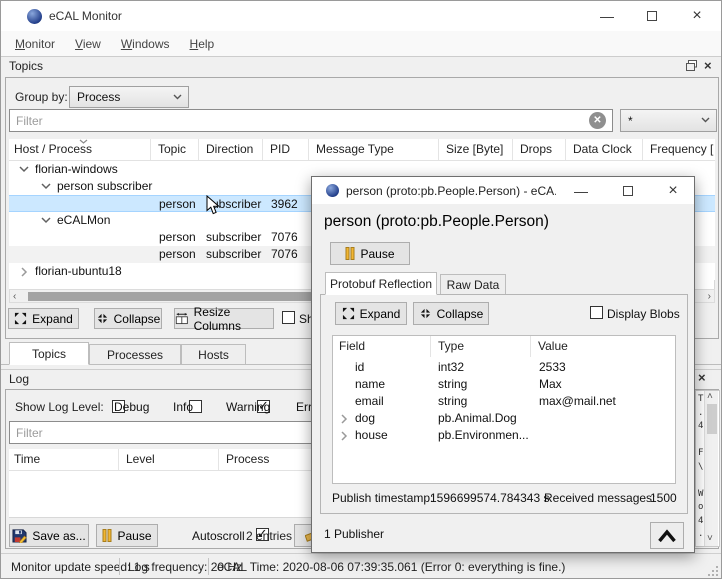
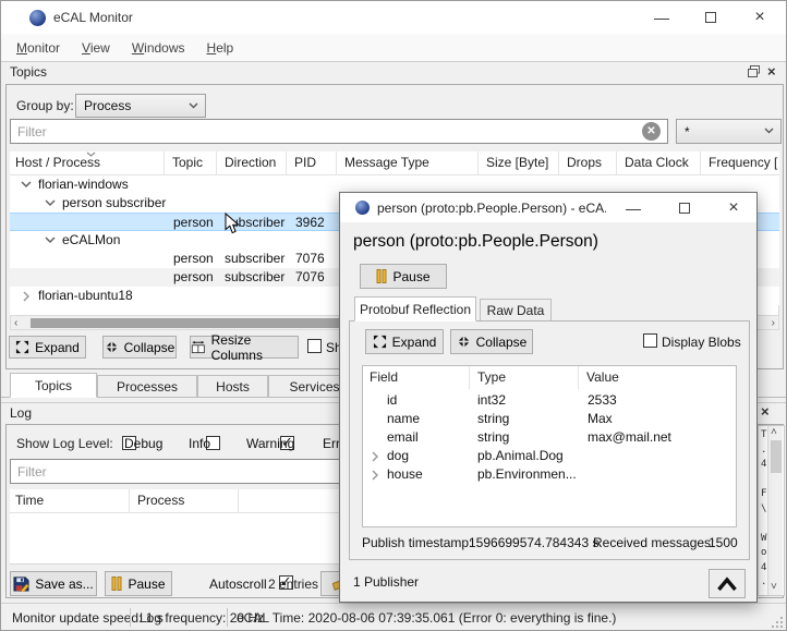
  eCAL Monitor
  —
  ×
  Monitor
  View
  Windows
  Help
  Topics
  ×
  Group by:
  Process
  Filter
  ✕
  *
  Host / Process
  Topic
  Direction
  PID
  Message Type
  Size [Byte]
  Drops
  Data Clock
  Frequency [
  florian-windows
  person subscriber
  person
  bscriber
  3962
  eCALMon
  person
  subscriber
  7076
  person
  subscriber
  7076
  florian-ubuntu18
  ‹
  ›
  Expand
  Collapse
  Resize Columns
  Topics
  Processes
  Hosts
+ Services
  Log
  ×
  Show Log Level:
  Debug
  Info
  Warning
  Filter
  Time
- Level
  Process
  Save as...
  Pause
  Autoscroll
  2 entries
  .
  4
  \
  ˄
  ˅
  Monitor update speed: 1 s
  Log frequency: 20 Hz
  eCAL Time: 2020-08-06 07:39:35.061 (Error 0: everything is fine.)
  person (proto:pb.People.Person) - eCA.
  —
  ×
  person (proto:pb.People.Person)
  Pause
  Protobuf Reflection
  Raw Data
  Expand
  Collapse
  Display Blobs
  Field
  Type
  Value
  id
  int32
  2533
  name
  string
  Max
  email
  string
  max@mail.net
  dog
  pb.Animal.Dog
  house
  pb.Environmen...
  Publish timestamp:
  1596699574.784343 s
  Received messages:
  1500
  1 Publisher
